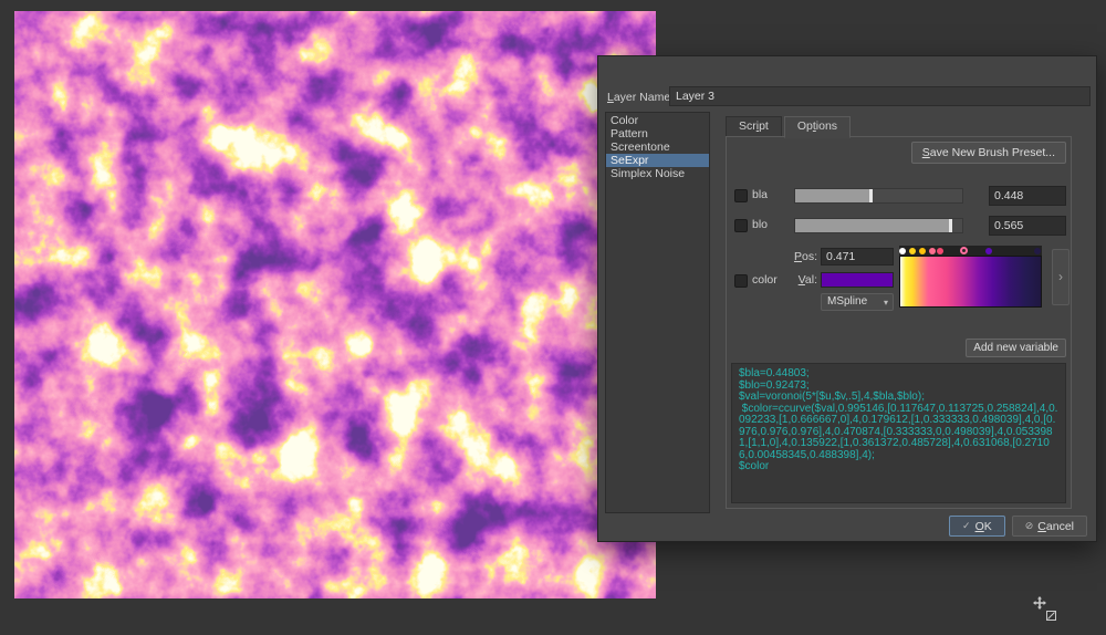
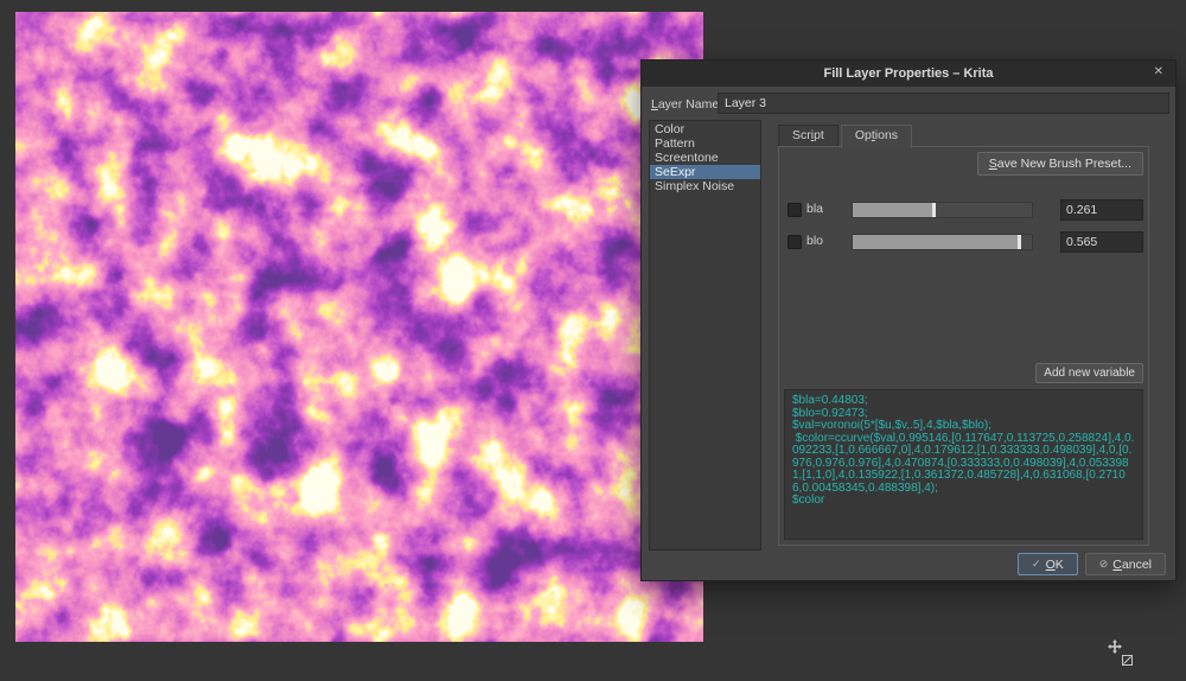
+ Fill Layer Properties – Krita
+ ✕
  Layer Name
  Layer 3
  Color
  Pattern
  Screentone
  SeExpr
  Simplex Noise
  Script
  Options
  Save New Brush Preset...
  bla
- 0.448
+ 0.261
  blo
  0.565
- color
- Pos:
- 0.471
- Val:
- MSpline
- ▾
- ›
  Add new variable
  $bla=0.44803;
  $blo=0.92473;
  $val=voronoi(5*[$u,$v,.5],4,$bla,$blo);
  $color=ccurve($val,0.995146,[0.117647,0.113725,0.258824],4,0.092233,[1,0.666667,0],4,0.179612,[1,0.333333,0.498039],4,0,[0.976,0.976,0.976],4,0.470874,[0.333333,0,0.498039],4,0.0533981,[1,1,0],4,0.135922,[1,0.361372,0.485728],4,0.631068,[0.27106,0.00458345,0.488398],4);
  $color
  ✓
  OK
  ⊘
  Cancel
